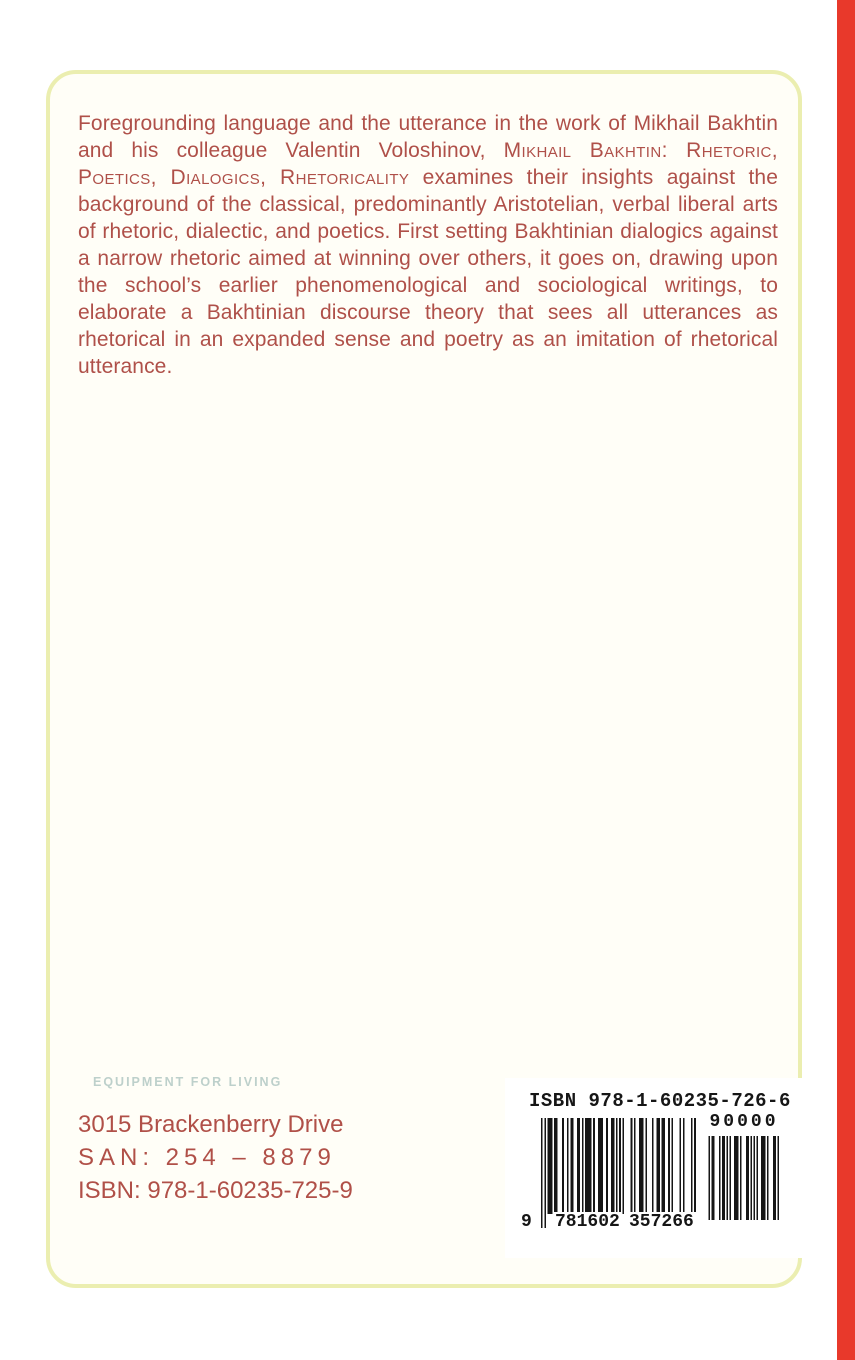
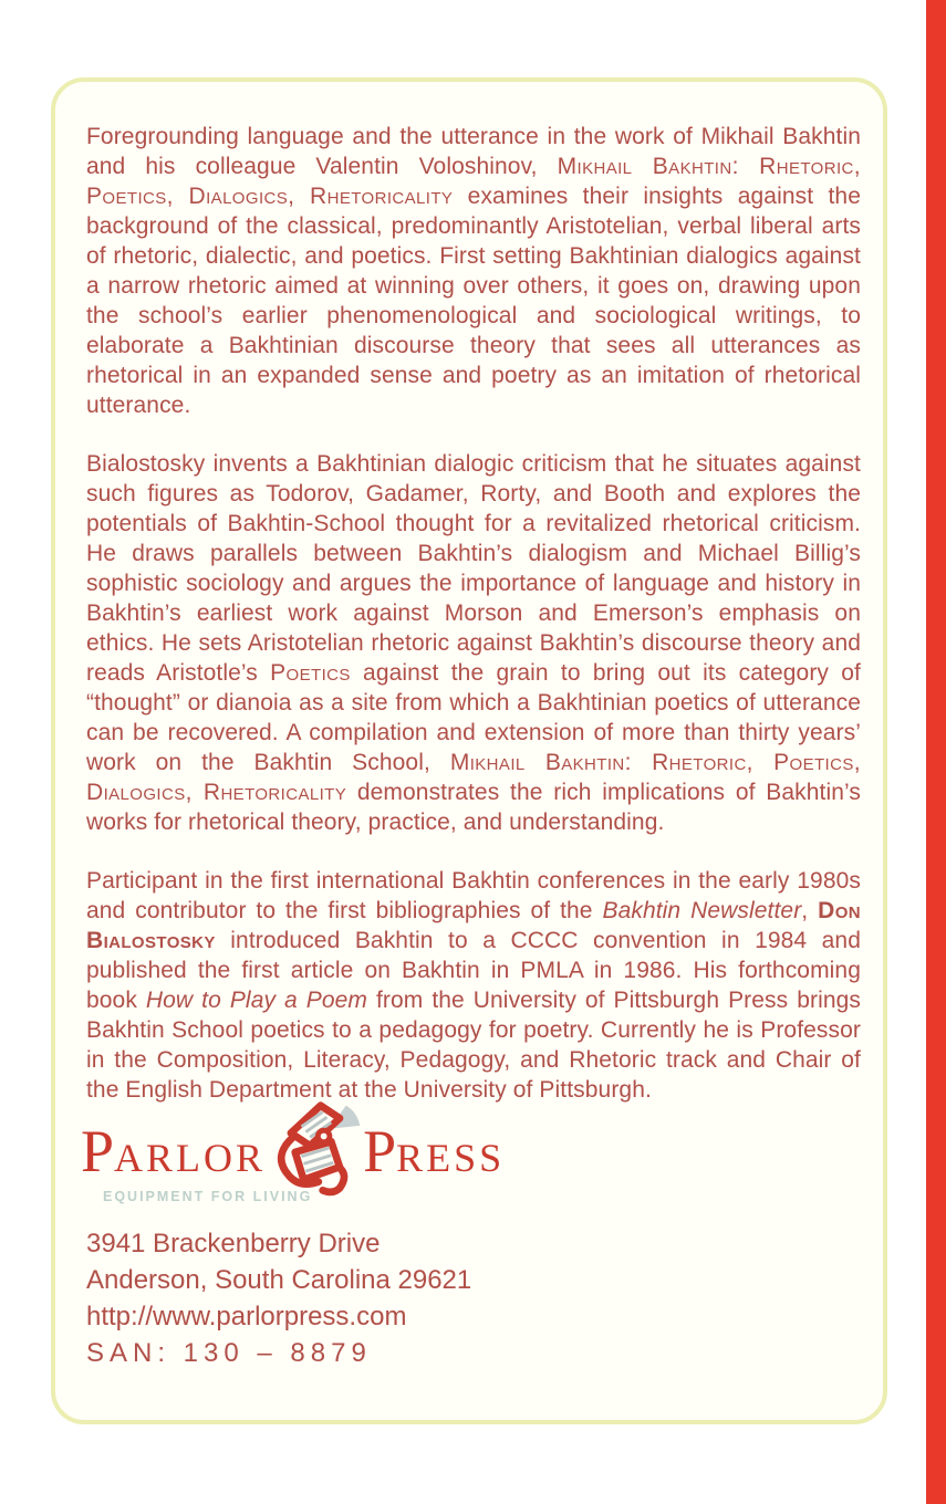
  Foregrounding language and the utterance in the work of Mikhail Bakhtin and his colleague Valentin Voloshinov, Mikhail Bakhtin: Rhetoric, Poetics, Dialogics, Rhetoricality examines their insights against the background of the classical, predominantly Aristotelian, verbal liberal arts of rhetoric, dialectic, and poetics. First setting Bakhtinian dialogics against a narrow rhetoric aimed at winning over others, it goes on, drawing upon the school’s earlier phenomenological and sociological writings, to elaborate a Bakhtinian discourse theory that sees all utterances as rhetorical in an expanded sense and poetry as an imitation of rhetorical utterance.
+ Bialostosky invents a Bakhtinian dialogic criticism that he situates against such figures as Todorov, Gadamer, Rorty, and Booth and explores the potentials of Bakhtin-School thought for a revitalized rhetorical criticism. He draws parallels between Bakhtin’s dialogism and Michael Billig’s sophistic sociology and argues the importance of language and history in Bakhtin’s earliest work against Morson and Emerson’s emphasis on ethics. He sets Aristotelian rhetoric against Bakhtin’s discourse theory and reads Aristotle’s Poetics against the grain to bring out its category of “thought” or dianoia as a site from which a Bakhtinian poetics of utterance can be recovered. A compilation and extension of more than thirty years’ work on the Bakhtin School, Mikhail Bakhtin: Rhetoric, Poetics, Dialogics, Rhetoricality demonstrates the rich implications of Bakhtin’s works for rhetorical theory, practice, and understanding.
+ Participant in the first international Bakhtin conferences in the early 1980s and contributor to the first bibliographies of the Bakhtin Newsletter, Don Bialostosky introduced Bakhtin to a CCCC convention in 1984 and published the first article on Bakhtin in PMLA in 1986. His forthcoming book How to Play a Poem from the University of Pittsburgh Press brings Bakhtin School poetics to a pedagogy for poetry. Currently he is Professor in the Composition, Literacy, Pedagogy, and Rhetoric track and Chair of the English Department at the University of Pittsburgh.
+ PARLOR
+ PRESS
  EQUIPMENT FOR LIVING
- 3015 Brackenberry Drive
+ 3941 Brackenberry Drive
+ Anderson, South Carolina 29621
+ http://www.parlorpress.com
- SAN: 254 – 8879
+ SAN: 130 – 8879
- ISBN: 978-1-60235-725-9
- ISBN 978-1-60235-726-6
- 9
- 781602
- 357266
- 90000
